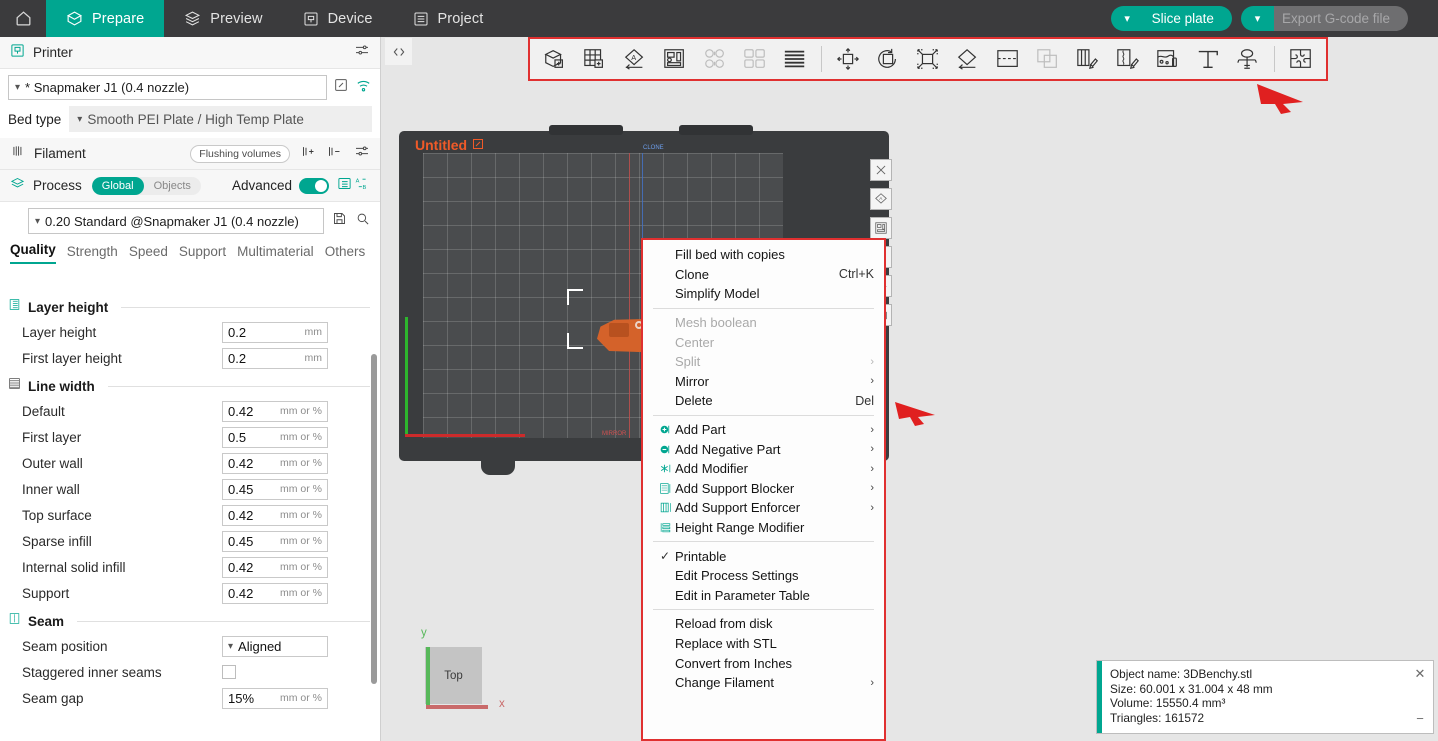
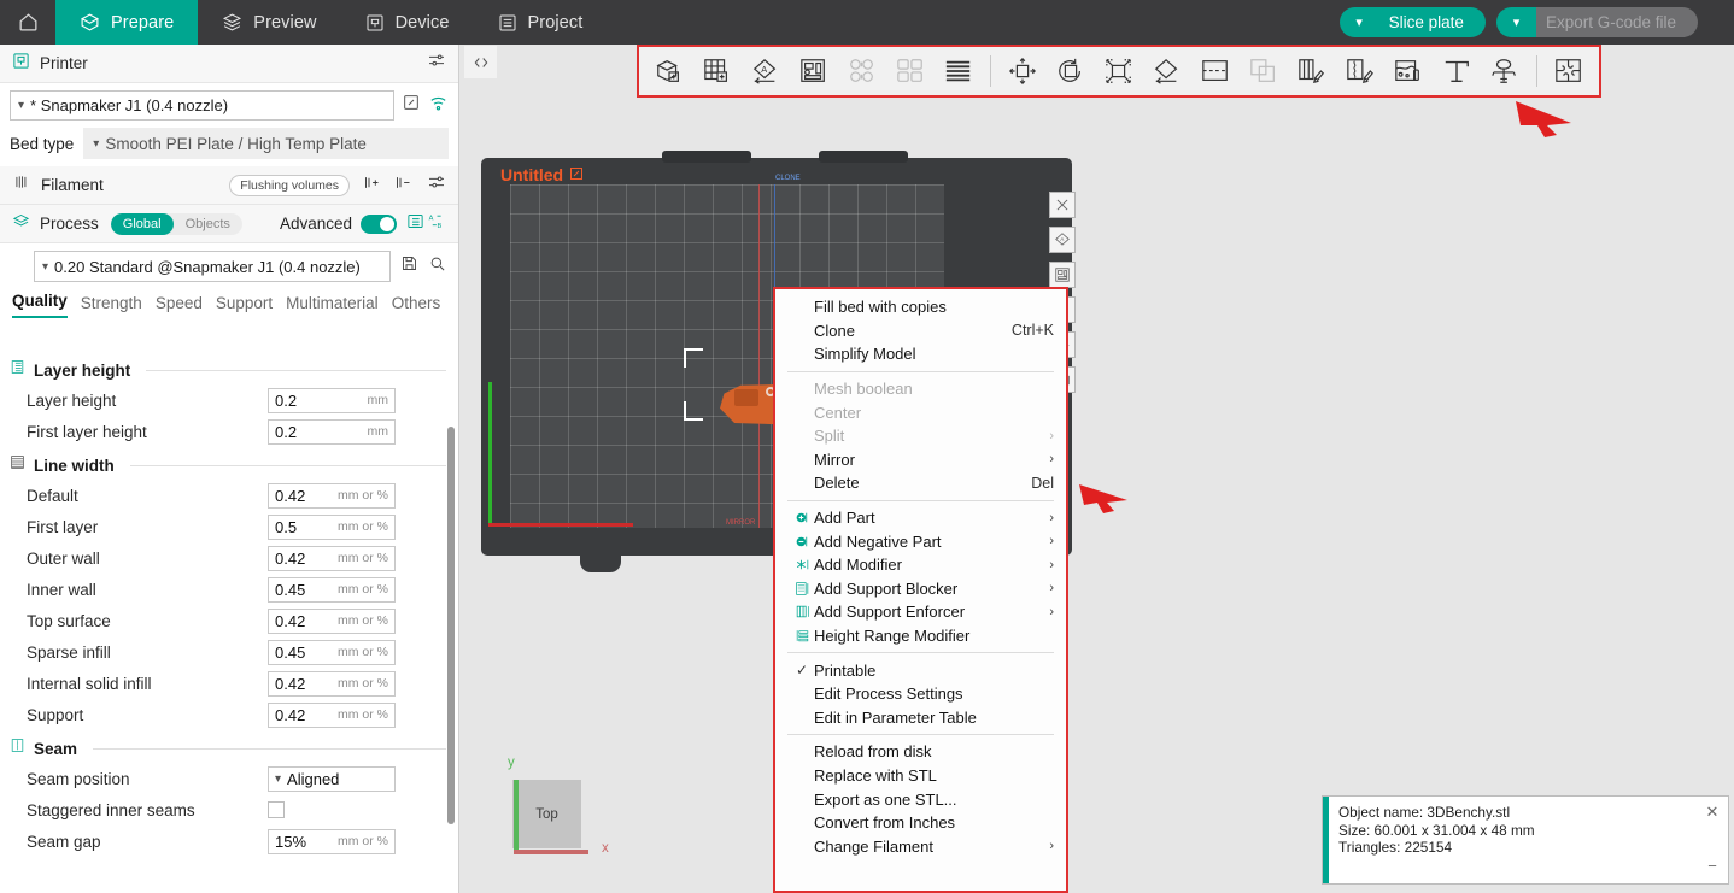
  Prepare
  Preview
  Device
  Project
  ▾
  Slice plate
  ▾
  Export G-code file
  Printer
  ▾
  * Snapmaker J1 (0.4 nozzle)
  Bed type
  ▾
  Smooth PEI Plate / High Temp Plate
  Filament
  Flushing volumes
  Process
  Global
  Objects
  Advanced
  ▾
  0.20 Standard @Snapmaker J1 (0.4 nozzle)
  Quality
  Strength
  Speed
  Support
  Multimaterial
  Others
  Layer height
  Layer height
  0.2
  mm
  First layer height
  0.2
  mm
  Line width
  Default
  0.42
  mm or %
  First layer
  0.5
  mm or %
  Outer wall
  0.42
  mm or %
  Inner wall
  0.45
  mm or %
  Top surface
  0.42
  mm or %
  Sparse infill
  0.45
  mm or %
  Internal solid infill
  0.42
  mm or %
  Support
  0.42
  mm or %
  Seam
  Seam position
  ▾
  Aligned
  Staggered inner seams
  Seam gap
  15%
  mm or %
  A
  Untitled
  Top
  y
  x
  Fill bed with copies
  Clone
  Ctrl+K
  Simplify Model
  Mesh boolean
  Center
  Split
  ›
  Mirror
  ›
  Delete
  Del
  Add Part
  ›
  Add Negative Part
  ›
  Add Modifier
  ›
  Add Support Blocker
  ›
  Add Support Enforcer
  ›
  Height Range Modifier
  ✓
  Printable
  Edit Process Settings
  Edit in Parameter Table
  Reload from disk
  Replace with STL
+ Export as one STL...
  Convert from Inches
  Change Filament
  ›
  Object name: 3DBenchy.stl
  Size: 60.001 x 31.004 x 48 mm
- Volume: 15550.4 mm³
- Triangles: 161572
+ Triangles: 225154
  ✕
  −
